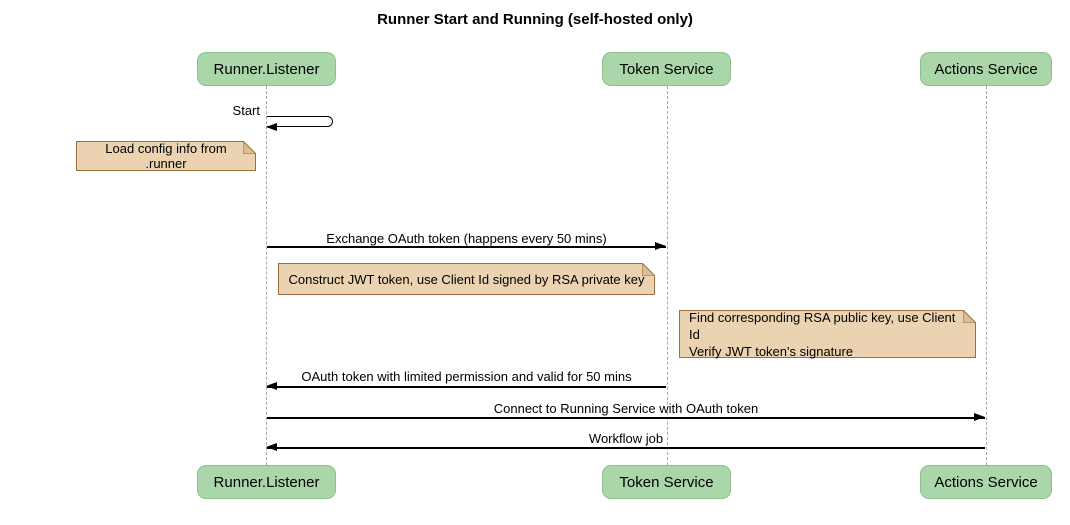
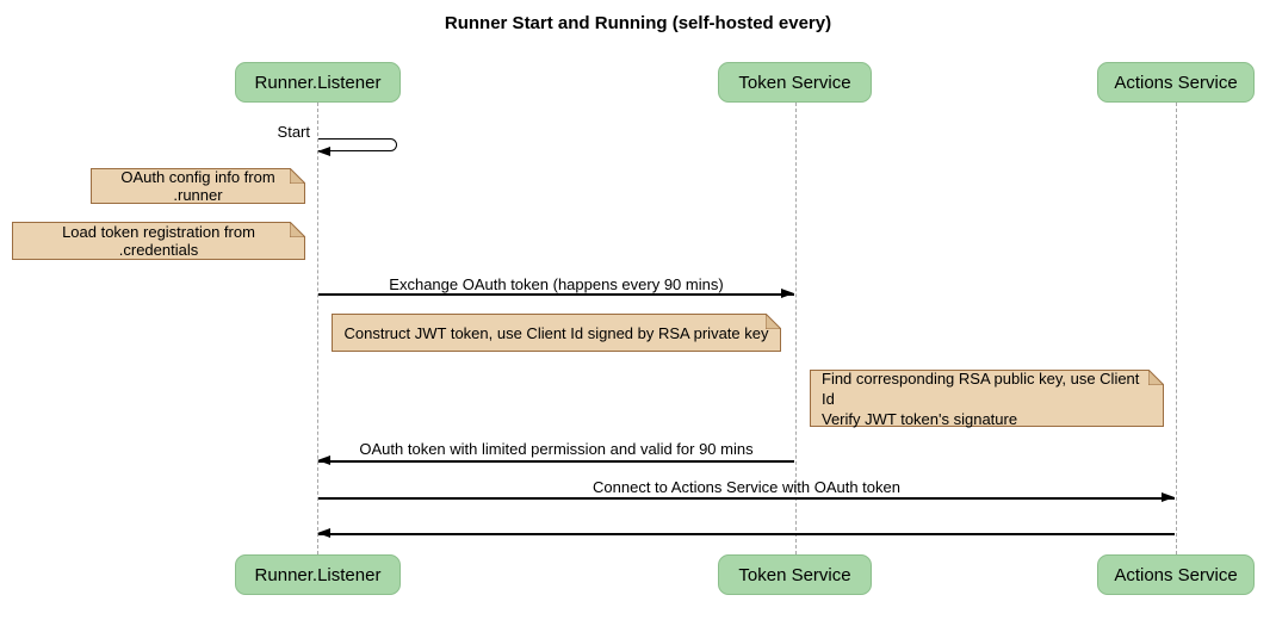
- Runner Start and Running (self-hosted only)
+ Runner Start and Running (self-hosted every)
  Runner.Listener
  Token Service
  Actions Service
  Runner.Listener
  Token Service
  Actions Service
  Start
- Load config info from .runner
+ OAuth config info from .runner
+ Load token registration from .credentials
  Construct JWT token, use Client Id signed by RSA private key
  Find corresponding RSA public key, use Client Id
  Verify JWT token's signature
- Exchange OAuth token (happens every 50 mins)
+ Exchange OAuth token (happens every 90 mins)
- OAuth token with limited permission and valid for 50 mins
+ OAuth token with limited permission and valid for 90 mins
- Connect to Running Service with OAuth token
+ Connect to Actions Service with OAuth token
- Workflow job
